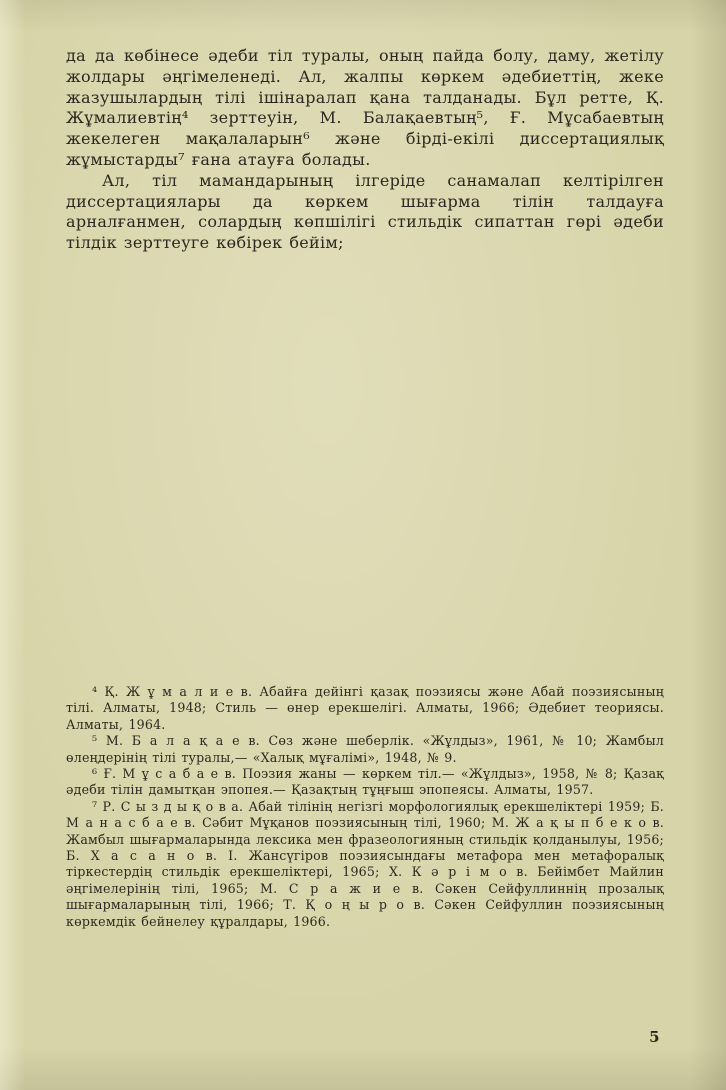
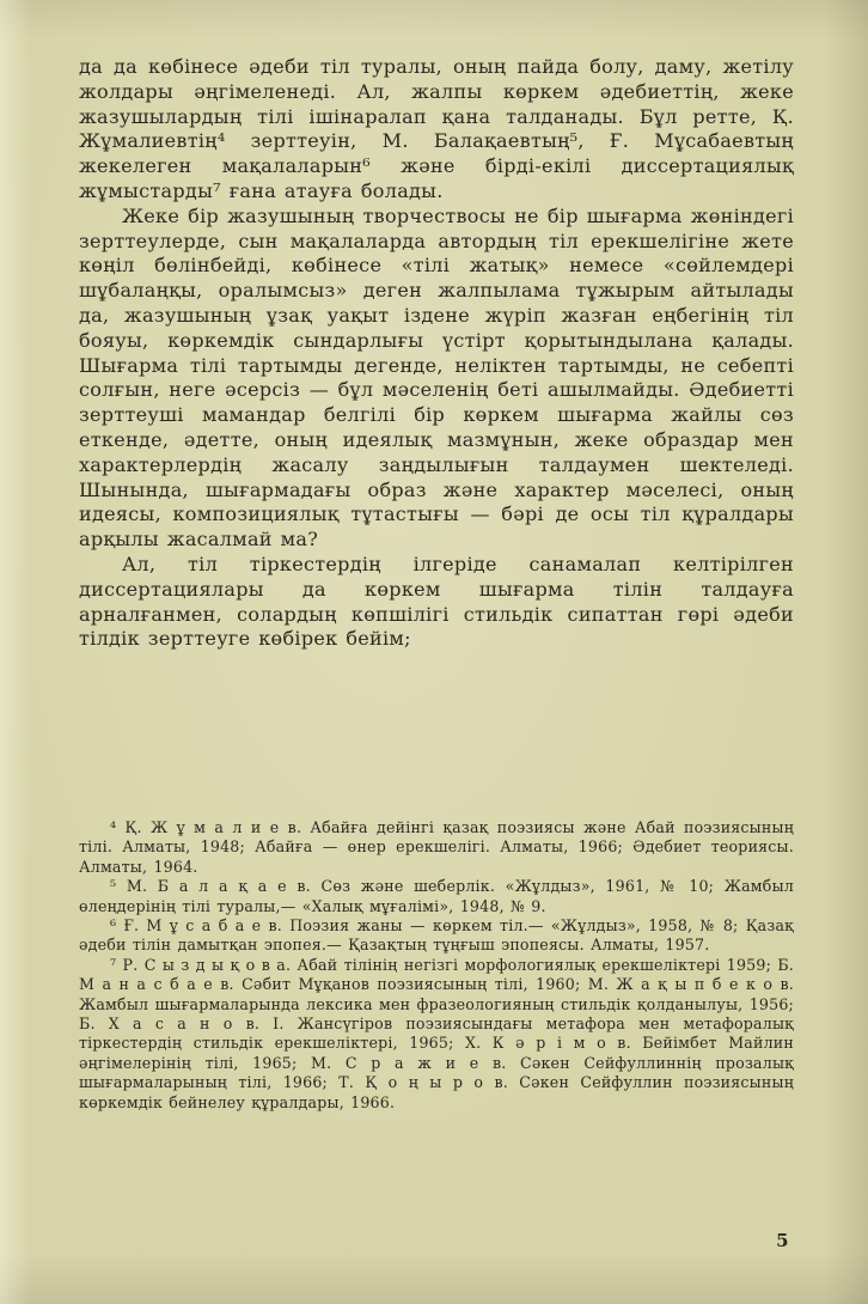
  да да көбінесе әдеби тіл туралы, оның пайда болу, даму, жетілу жолдары әңгімеленеді. Ал, жалпы көркем әдебиеттің, жеке жазушылардың тілі ішінаралап қана талданады. Бұл ретте, Қ. Жұмалиевтің⁴ зерттеуін, М. Балақаевтың⁵, Ғ. Мұсабаевтың жекелеген мақалаларын⁶ және бірді-екілі диссертациялық жұмыстарды⁷ ғана атауға болады.
+ Жеке бір жазушының творчествосы не бір шығарма жөніндегі зерттеулерде, сын мақалаларда автордың тіл ерекшелігіне жете көңіл бөлінбейді, көбінесе «тілі жатық» немесе «сөйлемдері шұбалаңқы, оралымсыз» деген жалпылама тұжырым айтылады да, жазушының ұзақ уақыт іздене жүріп жазған еңбегінің тіл бояуы, көркемдік сындарлығы үстірт қорытындылана қалады. Шығарма тілі тартымды дегенде, неліктен тартымды, не себепті солғын, неге әсерсіз — бұл мәселенің беті ашылмайды. Әдебиетті зерттеуші мамандар белгілі бір көркем шығарма жайлы сөз еткенде, әдетте, оның идеялық мазмұнын, жеке образдар мен характерлердің жасалу заңдылығын талдаумен шектеледі. Шынында, шығармадағы образ және характер мәселесі, оның идеясы, композициялық тұтастығы — бәрі де осы тіл құралдары арқылы жасалмай ма?
- Ал, тіл мамандарының ілгеріде санамалап келтірілген диссертациялары да көркем шығарма тілін талдауға арналғанмен, солардың көпшілігі стильдік сипаттан гөрі әдеби тілдік зерттеуге көбірек бейім;
+ Ал, тіл тіркестердің ілгеріде санамалап келтірілген диссертациялары да көркем шығарма тілін талдауға арналғанмен, солардың көпшілігі стильдік сипаттан гөрі әдеби тілдік зерттеуге көбірек бейім;
- ⁴ Қ. Ж ұ м а л и е в. Абайға дейінгі қазақ поэзиясы және Абай поэзиясының тілі. Алматы, 1948; Стиль — өнер ерекшелігі. Алматы, 1966; Әдебиет теориясы. Алматы, 1964.
+ ⁴ Қ. Ж ұ м а л и е в. Абайға дейінгі қазақ поэзиясы және Абай поэзиясының тілі. Алматы, 1948; Абайға — өнер ерекшелігі. Алматы, 1966; Әдебиет теориясы. Алматы, 1964.
  ⁵ М. Б а л а қ а е в. Сөз және шеберлік. «Жұлдыз», 1961, № 10; Жамбыл өлеңдерінің тілі туралы,— «Халық мұғалімі», 1948, № 9.
  ⁶ Ғ. М ұ с а б а е в. Поэзия жаны — көркем тіл.— «Жұлдыз», 1958, № 8; Қазақ әдеби тілін дамытқан эпопея.— Қазақтың тұңғыш эпопеясы. Алматы, 1957.
  ⁷ Р. С ы з д ы қ о в а. Абай тілінің негізгі морфологиялық ерекшеліктері 1959; Б. М а н а с б а е в. Сәбит Мұқанов поэзиясының тілі, 1960; М. Ж а қ ы п б е к о в. Жамбыл шығармаларында лексика мен фразеологияның стильдік қолданылуы, 1956; Б. Х а с а н о в. І. Жансүгіров поэзиясындағы метафора мен метафоралық тіркестердің стильдік ерекшеліктері, 1965; Х. К ә р і м о в. Бейімбет Майлин әңгімелерінің тілі, 1965; М. С р а ж и е в. Сәкен Сейфуллиннің прозалық шығармаларының тілі, 1966; Т. Қ о ң ы р о в. Сәкен Сейфуллин поэзиясының көркемдік бейнелеу құралдары, 1966.
  5
